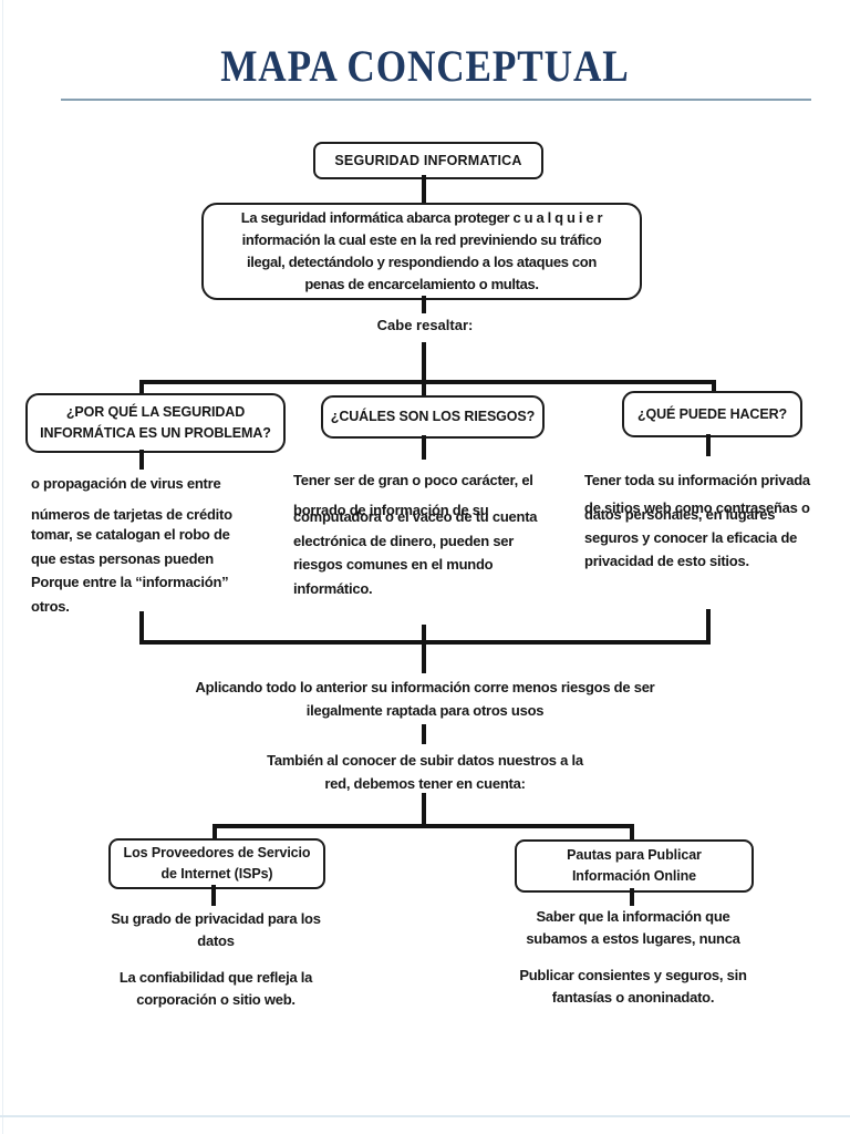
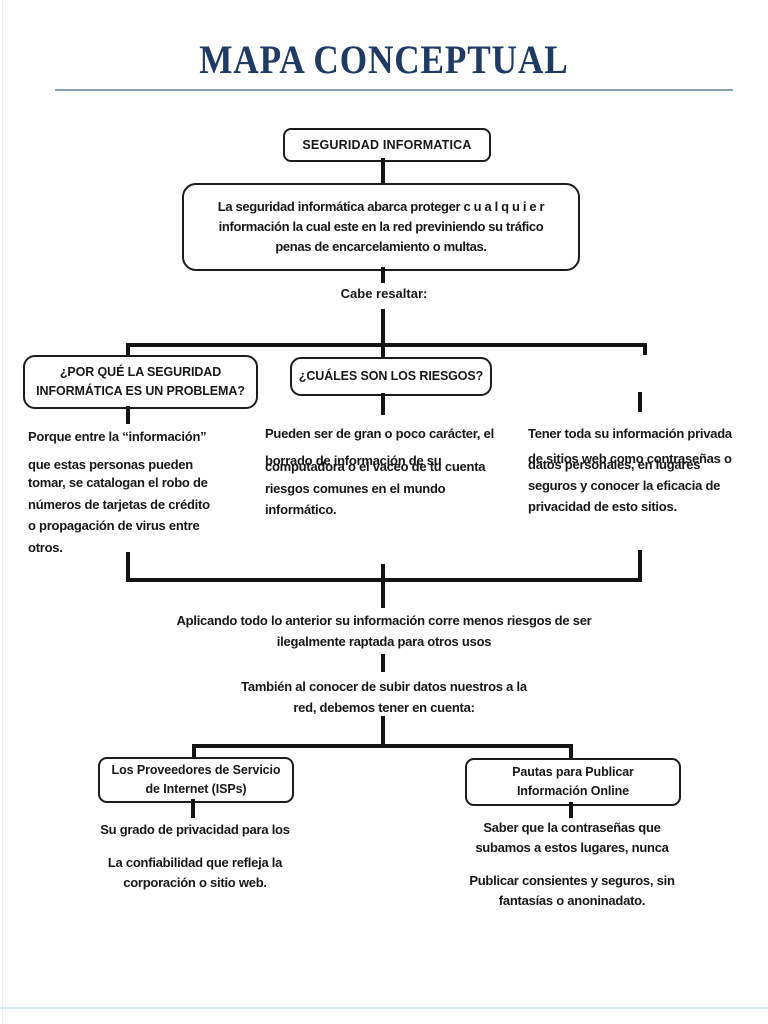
  MAPA CONCEPTUAL
  SEGURIDAD INFORMATICA
  La seguridad informática abarca proteger c u a l q u i e r
  información la cual este en la red previniendo su tráfico
- ilegal, detectándolo y respondiendo a los ataques con
  penas de encarcelamiento o multas.
  Cabe resaltar:
  ¿POR QUÉ LA SEGURIDAD
  INFORMÁTICA ES UN PROBLEMA?
  ¿CUÁLES SON LOS RIESGOS?
- ¿QUÉ PUEDE HACER?
- o propagación de virus entre
+ Porque entre la “información”
- números de tarjetas de crédito
+ que estas personas pueden
  tomar, se catalogan el robo de
- que estas personas pueden
+ números de tarjetas de crédito
- Porque entre la “información”
+ o propagación de virus entre
  otros.
- Tener ser de gran o poco carácter, el
+ Pueden ser de gran o poco carácter, el
  borrado de información de su
  computadora o el vaceo de tu cuenta
- electrónica de dinero, pueden ser
  riesgos comunes en el mundo
  informático.
  Tener toda su información privada
  de sitios web como contraseñas o
  datos personales, en lugares
  seguros y conocer la eficacia de
  privacidad de esto sitios.
  Aplicando todo lo anterior su información corre menos riesgos de ser
  ilegalmente raptada para otros usos
  También al conocer de subir datos nuestros a la
  red, debemos tener en cuenta:
  Los Proveedores de Servicio
  de Internet (ISPs)
  Pautas para Publicar
  Información Online
  Su grado de privacidad para los
- datos
  La confiabilidad que refleja la
  corporación o sitio web.
- Saber que la información que
+ Saber que la contraseñas que
  subamos a estos lugares, nunca
  Publicar consientes y seguros, sin
  fantasías o anoninadato.
